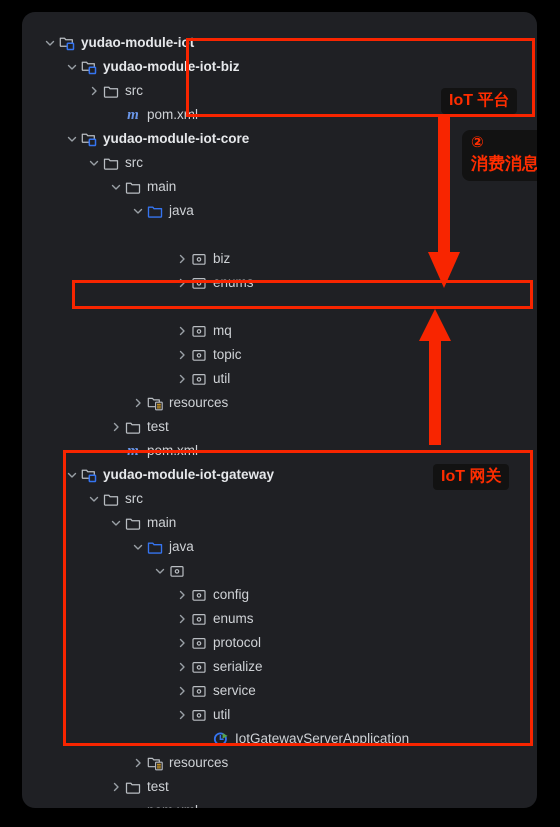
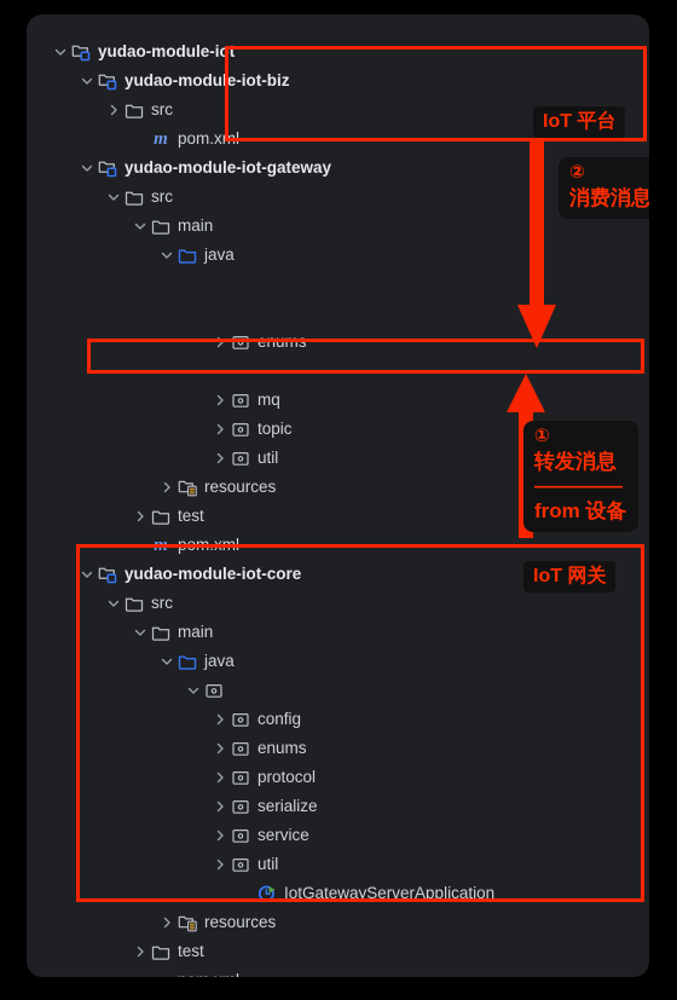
  yudao-module-iot
  yudao-module-iot-biz
  src
  m
  pom.xml
- yudao-module-iot-core
+ yudao-module-iot-gateway
  src
  main
  java
- biz
  enums
  mq
  topic
  util
  resources
  test
  m
  pom.xml
- yudao-module-iot-gateway
+ yudao-module-iot-core
  src
  main
  java
  config
  enums
  protocol
  serialize
  service
  util
  IotGatewayServerApplication
  resources
  test
  IoT 平台
  ②
  消费消息
+ ①
+ 转发消息
+ ————–
+ from 设备
  IoT 网关
